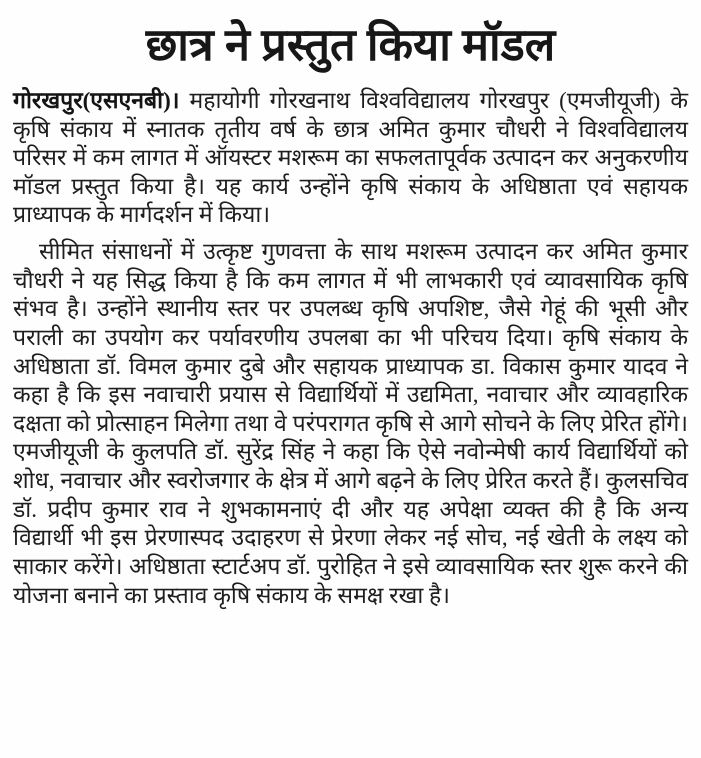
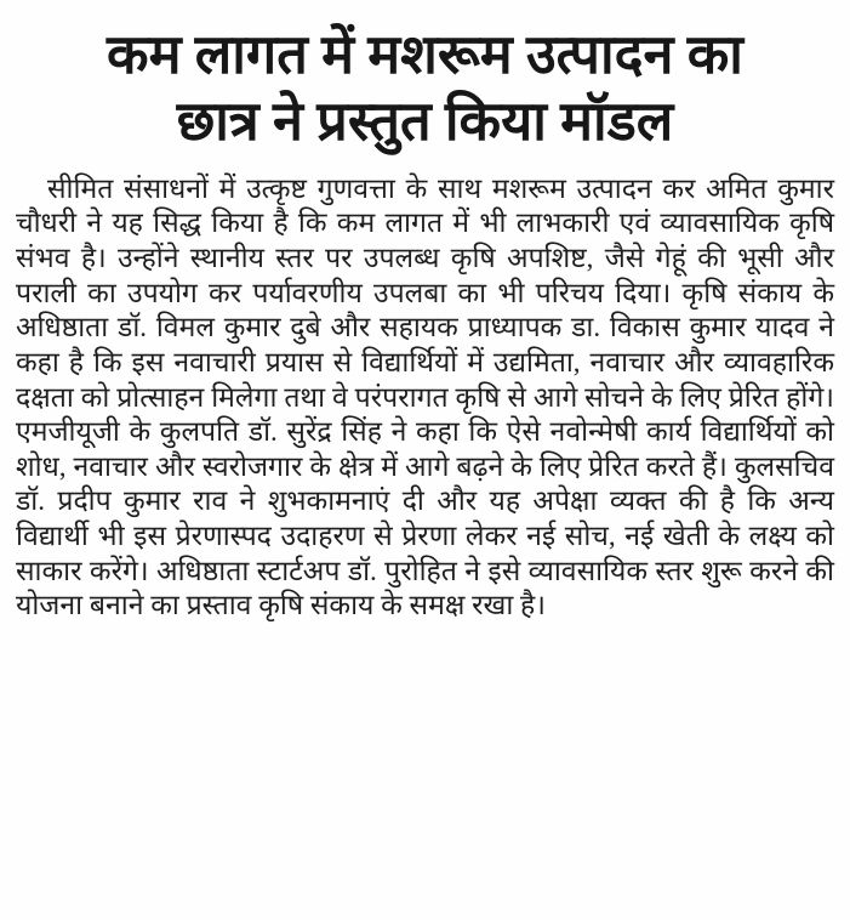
+ कम लागत में मशरूम उत्पादन का
  छात्र ने प्रस्तुत किया मॉडल
- गोरखपुर(एसएनबी)। महायोगी गोरखनाथ विश्वविद्यालय गोरखपुर (एमजीयूजी) के कृषि संकाय में स्नातक तृतीय वर्ष के छात्र अमित कुमार चौधरी ने विश्वविद्यालय परिसर में कम लागत में ऑयस्टर मशरूम का सफलतापूर्वक उत्पादन कर अनुकरणीय मॉडल प्रस्तुत किया है। यह कार्य उन्होंने कृषि संकाय के अधिष्ठाता एवं सहायक प्राध्यापक के मार्गदर्शन में किया।
  सीमित संसाधनों में उत्कृष्ट गुणवत्ता के साथ मशरूम उत्पादन कर अमित कुमार चौधरी ने यह सिद्ध किया है कि कम लागत में भी लाभकारी एवं व्यावसायिक कृषि संभव है। उन्होंने स्थानीय स्तर पर उपलब्ध कृषि अपशिष्ट, जैसे गेहूं की भूसी और पराली का उपयोग कर पर्यावरणीय उपलबा का भी परिचय दिया। कृषि संकाय के अधिष्ठाता डॉ. विमल कुमार दुबे और सहायक प्राध्यापक डा. विकास कुमार यादव ने कहा है कि इस नवाचारी प्रयास से विद्यार्थियों में उद्यमिता, नवाचार और व्यावहारिक दक्षता को प्रोत्साहन मिलेगा तथा वे परंपरागत कृषि से आगे सोचने के लिए प्रेरित होंगे। एमजीयूजी के कुलपति डॉ. सुरेंद्र सिंह ने कहा कि ऐसे नवोन्मेषी कार्य विद्यार्थियों को शोध, नवाचार और स्वरोजगार के क्षेत्र में आगे बढ़ने के लिए प्रेरित करते हैं। कुलसचिव डॉ. प्रदीप कुमार राव ने शुभकामनाएं दी और यह अपेक्षा व्यक्त की है कि अन्य विद्यार्थी भी इस प्रेरणास्पद उदाहरण से प्रेरणा लेकर नई सोच, नई खेती के लक्ष्य को साकार करेंगे। अधिष्ठाता स्टार्टअप डॉ. पुरोहित ने इसे व्यावसायिक स्तर शुरू करने की योजना बनाने का प्रस्ताव कृषि संकाय के समक्ष रखा है।
